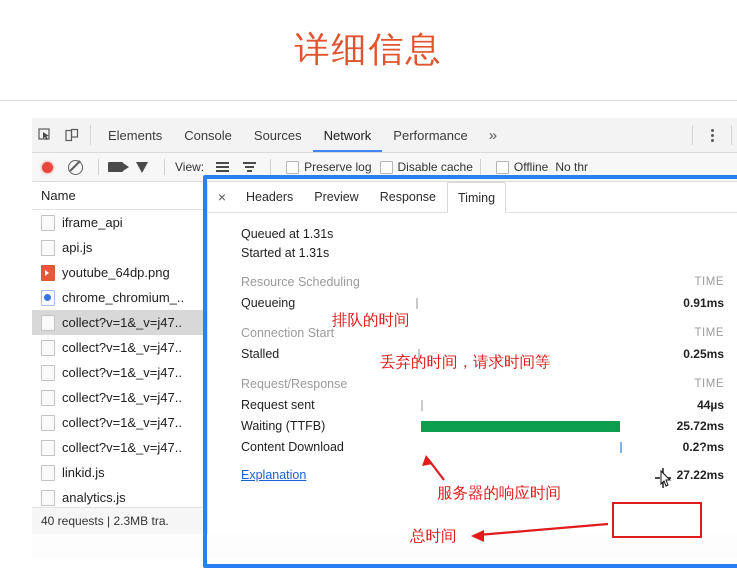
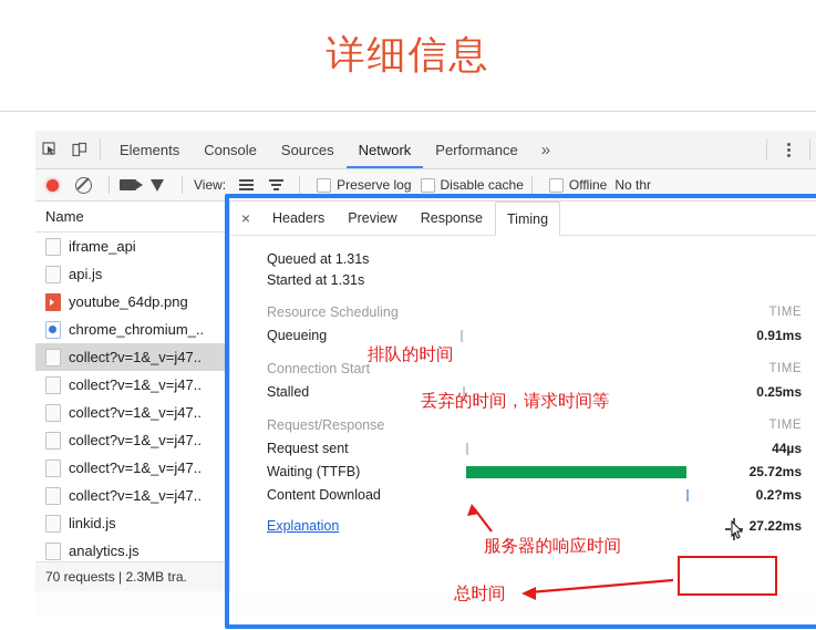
  详细信息
  Elements
  Console
  Sources
  Network
  Performance
  »
  View:
  Preserve log
  Disable cache
  Offline
  No thr
  Name
  iframe_api
  api.js
  youtube_64dp.png
  chrome_chromium_..
  collect?v=1&_v=j47..
  collect?v=1&_v=j47..
  collect?v=1&_v=j47..
  collect?v=1&_v=j47..
  collect?v=1&_v=j47..
  collect?v=1&_v=j47..
  linkid.js
  analytics.js
- 40 requests | 2.3MB tra.
+ 70 requests | 2.3MB tra.
  ×
  Headers
  Preview
  Response
  Timing
  Queued at 1.31s
  Started at 1.31s
  Resource Scheduling
  TIME
  Queueing
  0.91ms
  Connection Start
  TIME
  Stalled
  0.25ms
  Request/Response
  TIME
  Request sent
  44µs
  Waiting (TTFB)
  25.72ms
  Content Download
  0.2?ms
  Explanation
  27.22ms
  排队的时间
  丢弃的时间，请求时间等
  服务器的响应时间
  总时间
